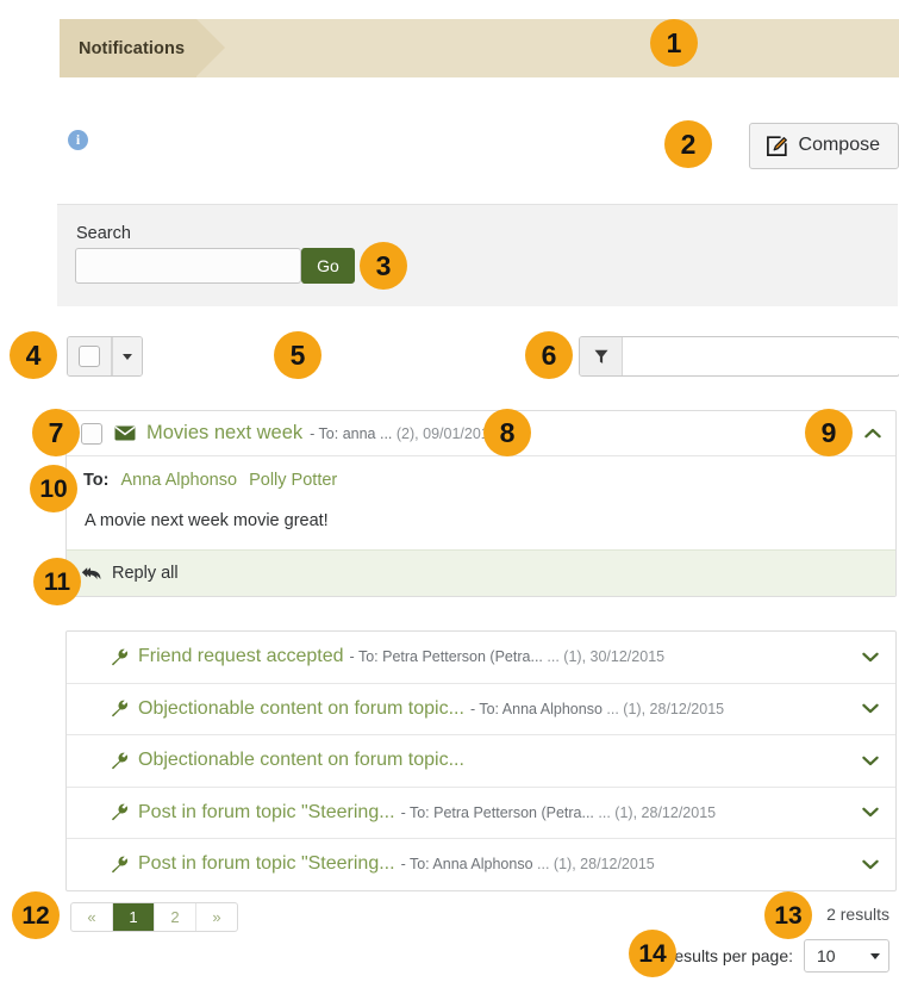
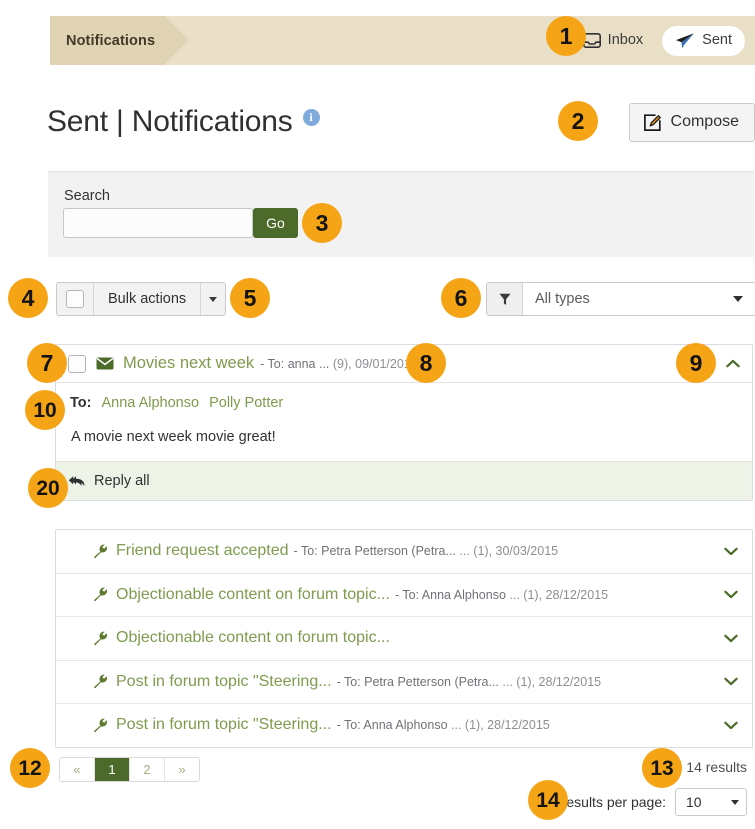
  Notifications
+ Inbox
+ Sent
+ Sent | Notifications
  i
  Compose
  Search
  Go
+ Bulk actions
+ All types
  Movies next week
- - To: anna ... (2), 09/01/20
+ - To: anna ... (9), 09/01/20
  To: Anna Alphonso Polly Potter
  A movie next week movie great!
  Reply all
  Friend request accepted
- - To: Petra Petterson (Petra... ... (1), 30/12/2015
+ - To: Petra Petterson (Petra... ... (1), 30/03/2015
  Objectionable content on forum topic...
  - To: Anna Alphonso ... (1), 28/12/2015
  Objectionable content on forum topic...
  Post in forum topic "Steering...
  - To: Petra Petterson (Petra... ... (1), 28/12/2015
  Post in forum topic "Steering...
  - To: Anna Alphonso ... (1), 28/12/2015
  «
  1
  2
  »
- 2 results
+ 14 results
  esults per page:
  10
  1
  2
  3
  4
  5
  6
  7
  8
  9
  10
- 11
+ 20
  12
  13
  14
